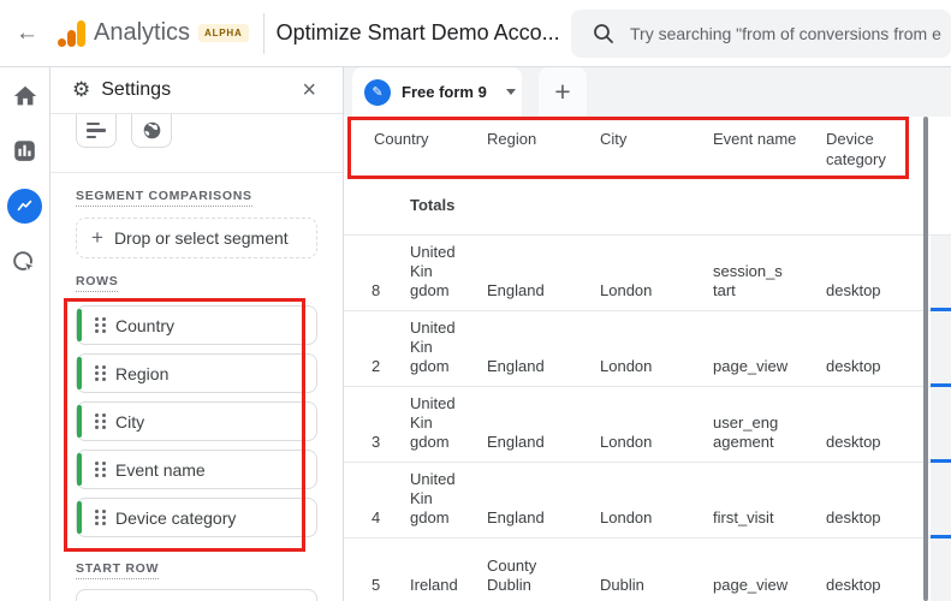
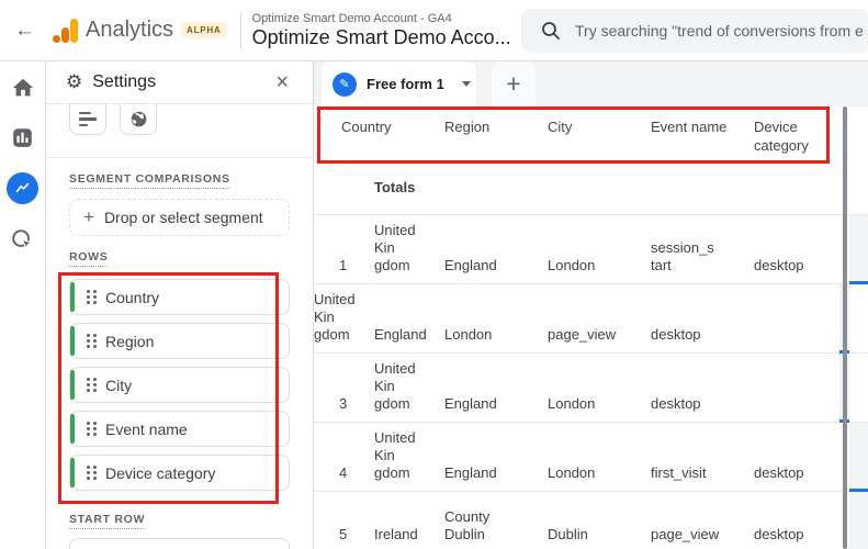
  ←
  Analytics
  ALPHA
+ Optimize Smart Demo Account - GA4
  Optimize Smart Demo Acco...
- Try searching "from of conversions from e
+ Try searching "trend of conversions from e
  ⚙
  Settings
  ×
  SEGMENT COMPARISONS
  +
  Drop or select segment
  ROWS
  Country
  Region
  City
  Event name
  Device category
  START ROW
  ✎
- Free form 9
+ Free form 1
  +
  Country
  Region
  City
  Event name
  Device category
  Totals
- 8
+ 1
  United
  Kin
  gdom
  England
  London
  session_s
  tart
  desktop
- 2
  United
  Kin
  gdom
  England
  London
  page_view
  desktop
  3
  United
  Kin
  gdom
  England
  London
- user_eng
- agement
  desktop
  4
  United
  Kin
  gdom
  England
  London
  first_visit
  desktop
  5
  Ireland
  County
  Dublin
  Dublin
  page_view
  desktop
